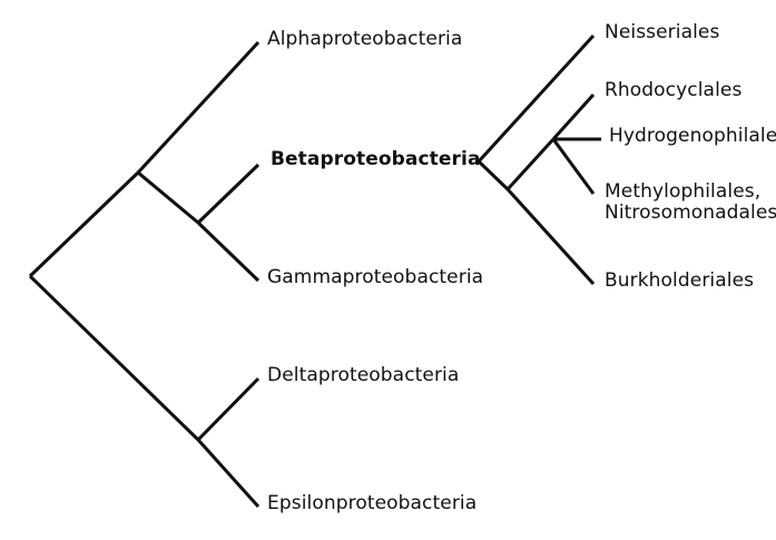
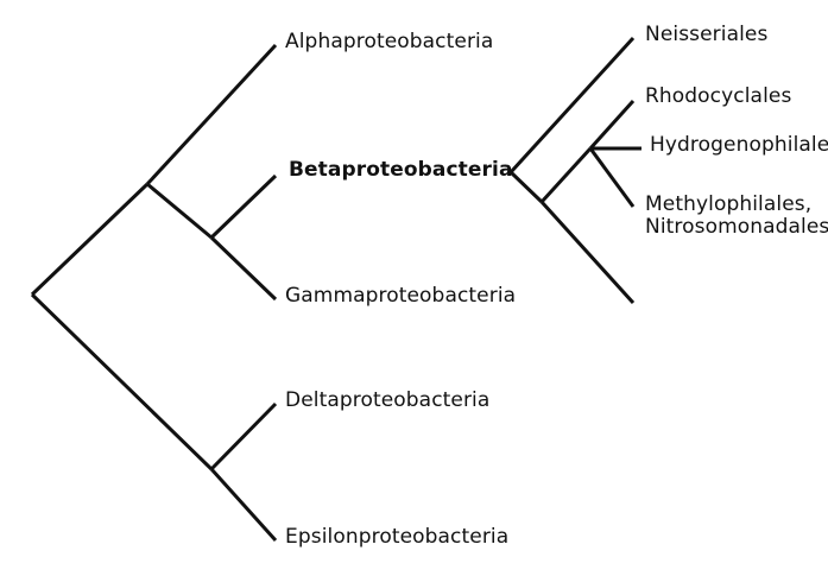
  Alphaproteobacteria
  Betaproteobacteria
  Gammaproteobacteria
  Deltaproteobacteria
  Epsilonproteobacteria
  Neisseriales
  Rhodocyclales
  Hydrogenophilale
  Methylophilales,
  Nitrosomonadales
- Burkholderiales
